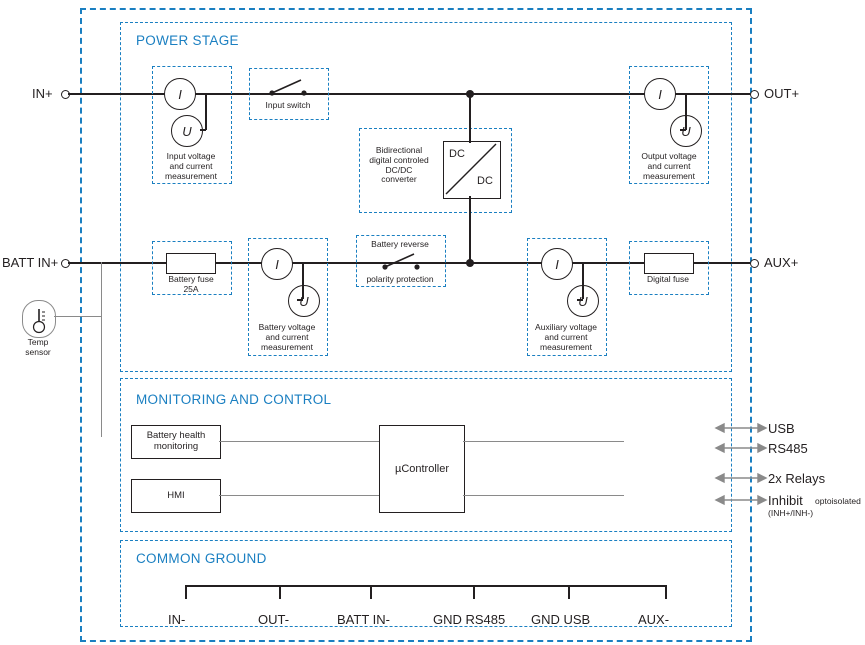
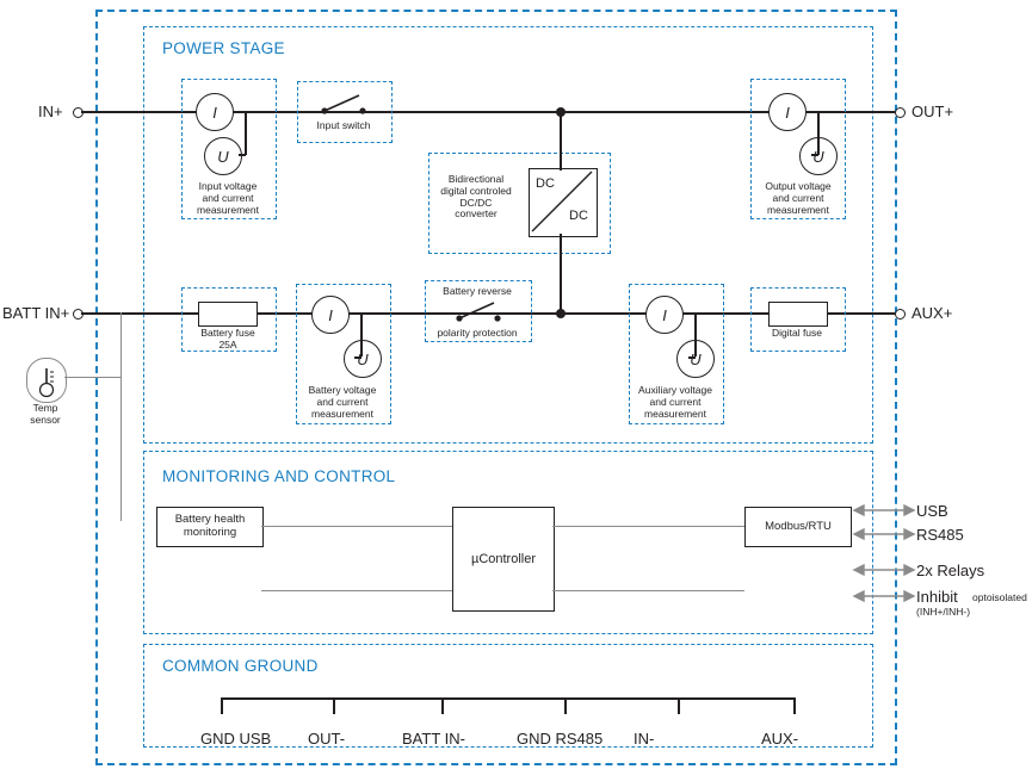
  POWER STAGE
  IN+
  OUT+
  I
  U
  Input voltage
  and current
  measurement
  Input switch
  I
  U
  Output voltage
  and current
  measurement
  Bidirectional
  digital controled
  DC/DC
  converter
  DC
  DC
  BATT IN+
  AUX+
  Battery fuse
  25A
  I
  U
  Battery voltage
  and current
  measurement
  Battery reverse
  polarity protection
  I
  U
  Auxiliary voltage
  and current
  measurement
  Digital fuse
  Temp
  sensor
  MONITORING AND CONTROL
  Battery health
  monitoring
- HMI
  µController
+ Modbus/RTU
  USB
  RS485
  2x Relays
  Inhibit
  optoisolated
  (INH+/INH-)
  COMMON GROUND
- IN-
+ GND USB
  OUT-
  BATT IN-
  GND RS485
- GND USB
+ IN-
  AUX-
